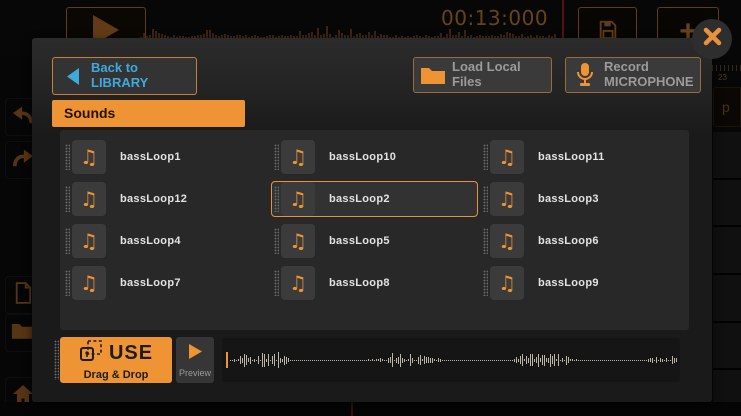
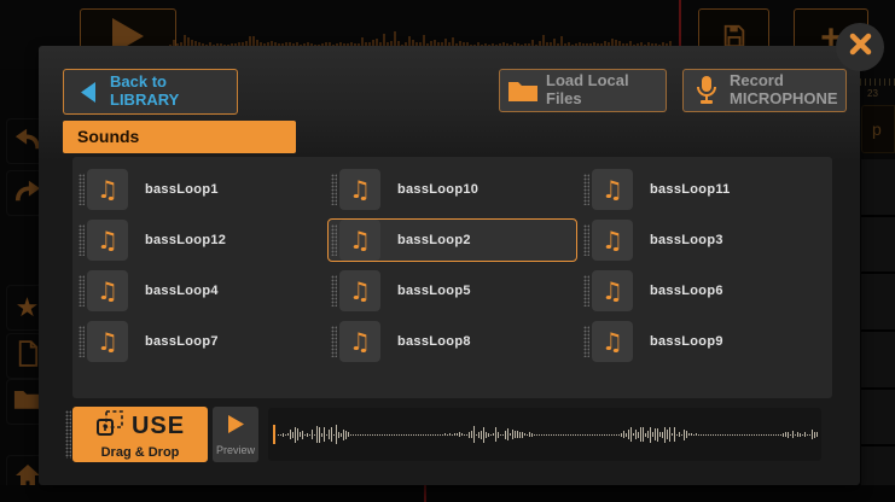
- 00:13:000
  +
+ ★
  23
  p
  Back to
  LIBRARY
  Load Local
  Files
  Record
  MICROPHONE
  Sounds
  ♫
  bassLoop1
  ♫
  bassLoop10
  ♫
  bassLoop11
  ♫
  bassLoop12
  ♫
  bassLoop2
  ♫
  bassLoop3
  ♫
  bassLoop4
  ♫
  bassLoop5
  ♫
  bassLoop6
  ♫
  bassLoop7
  ♫
  bassLoop8
  ♫
  bassLoop9
  USE
  Drag & Drop
  Preview
